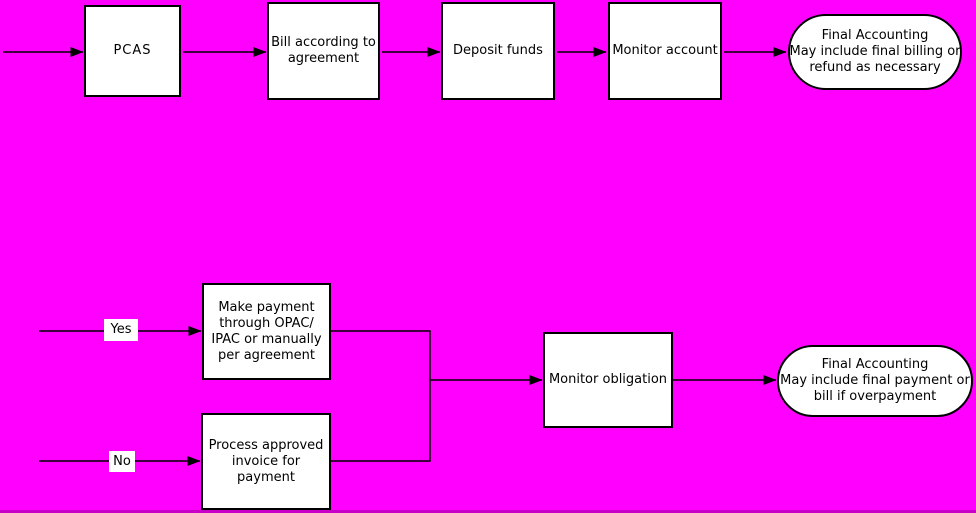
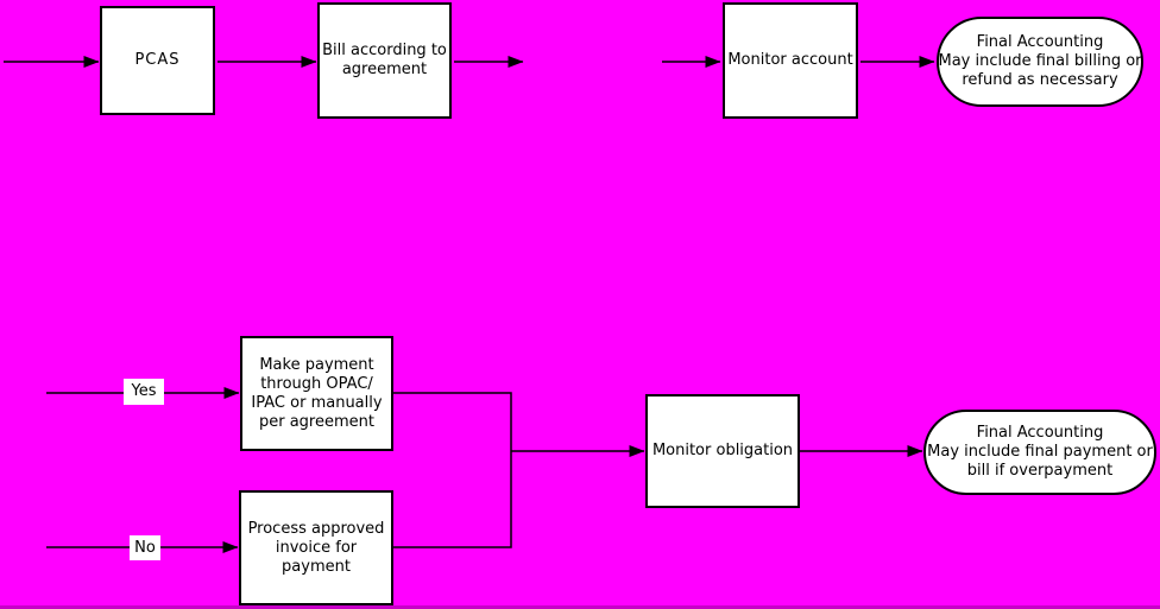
  PCAS
  Bill according to
  agreement
- Deposit funds
  Monitor account
  Final Accounting
  May include final billing or
  refund as necessary
  Yes
  Make payment
  through OPAC/
  IPAC or manually
  per agreement
  No
  Process approved
  invoice for
  payment
  Monitor obligation
  Final Accounting
  May include final payment or
  bill if overpayment
